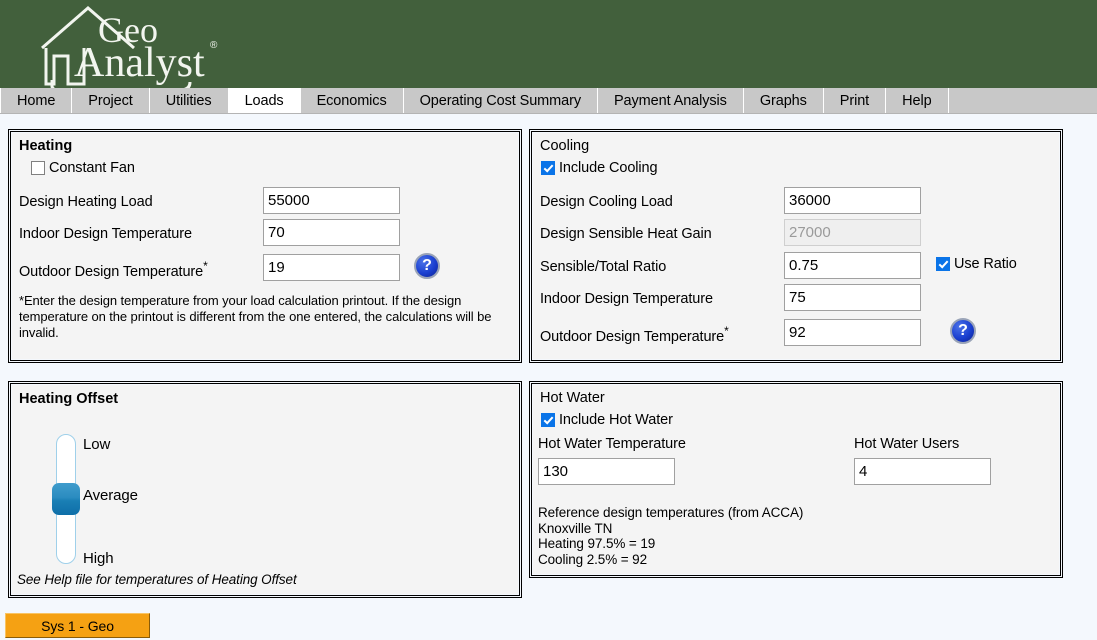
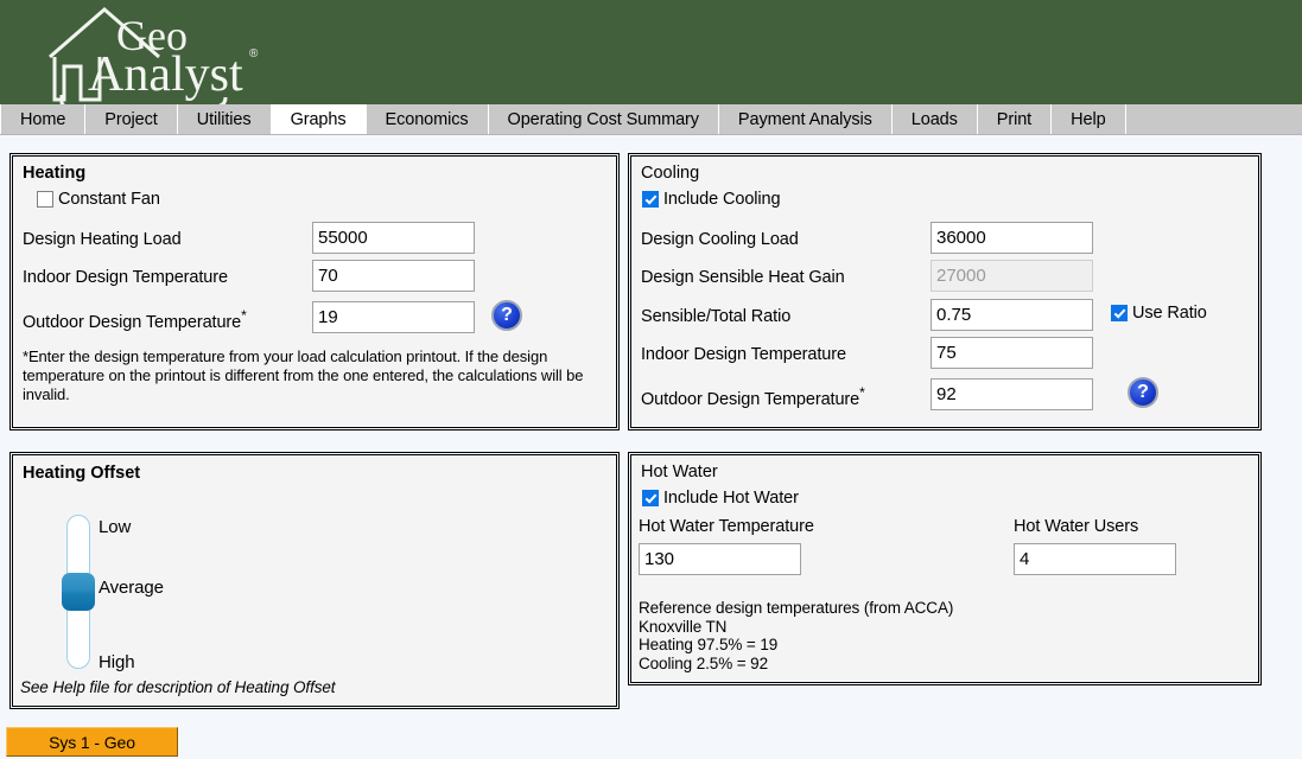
  Geo
  Analyst
  ®
  Home
  Project
  Utilities
- Loads
+ Graphs
  Economics
  Operating Cost Summary
  Payment Analysis
- Graphs
+ Loads
  Print
  Help
  Heating
  Constant Fan
  Design Heating Load
  55000
  Indoor Design Temperature
  70
  Outdoor Design Temperature*
  19
  ?
  *Enter the design temperature from your load calculation printout. If the design temperature on the printout is different from the one entered, the calculations will be invalid.
  Cooling
  Include Cooling
  Design Cooling Load
  36000
  Design Sensible Heat Gain
  27000
  Sensible/Total Ratio
  0.75
  Use Ratio
  Indoor Design Temperature
  75
  Outdoor Design Temperature*
  92
  ?
  Heating Offset
  Low
  Average
  High
- See Help file for temperatures of Heating Offset
+ See Help file for description of Heating Offset
  Hot Water
  Include Hot Water
  Hot Water Temperature
  130
  Hot Water Users
  4
  Reference design temperatures (from ACCA)
  Knoxville TN
  Heating 97.5% = 19
  Cooling 2.5% = 92
  Sys 1 - Geo
